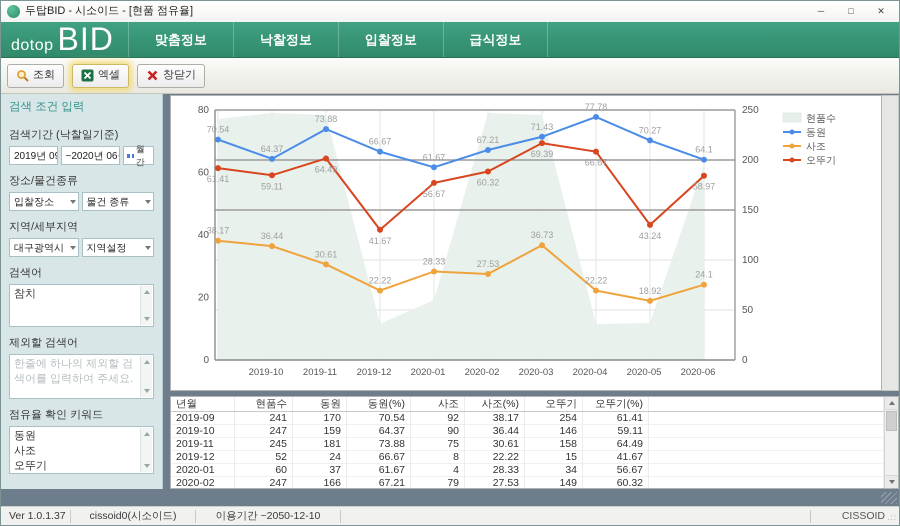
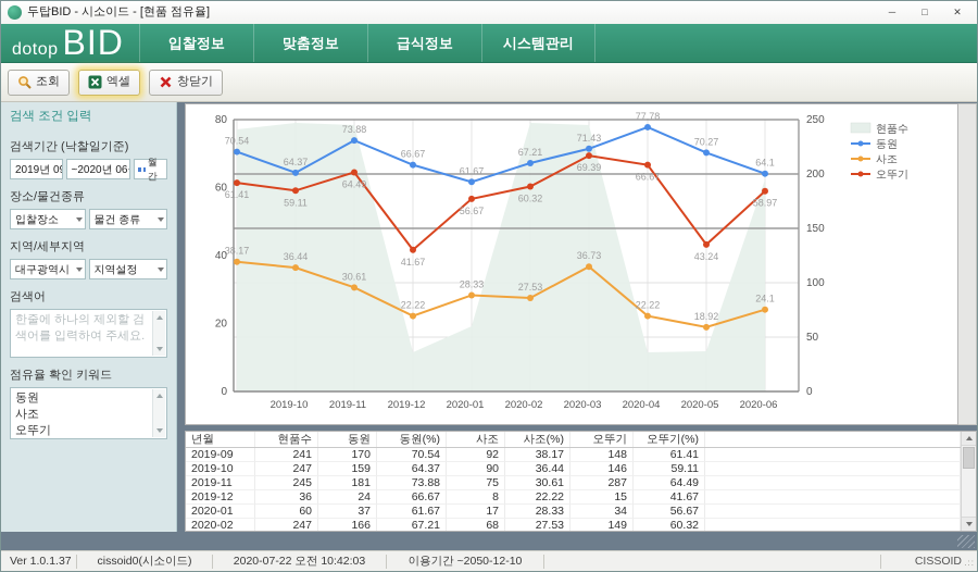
  두탑BID - 시소이드 - [현품 점유율]
  ─
  □
  ✕
  dotop
  BID
- 맞춤정보
+ 입찰정보
- 낙찰정보
- 입찰정보
+ 맞춤정보
  급식정보
+ 시스템관리
  조회
  엑셀
  창닫기
  검색 조건 입력
  검색기간 (낙찰일기준)
  2019년 0
  ~2020년 06
  월간
  장소/물건종류
  입찰장소
  물건 종류
  지역/세부지역
  대구광역시
  지역설정
  검색어
- 참치
- 제외할 검색어
  점유율 확인 키워드
  동원
  사조
  오뚜기
  70.54
  64.37
  73.88
  66.67
  61.67
  67.21
  71.43
  77.78
  70.27
  64.1
  38.17
  36.44
  30.61
  22.22
  28.33
  27.53
  36.73
  22.22
  18.92
  24.1
  61.41
  59.11
  64.49
  41.67
  56.67
  60.32
  69.39
  66.67
  43.24
  58.97
  0
  20
  40
  60
  80
  0
  50
  100
  150
  200
  250
  2019-10
  2019-11
  2019-12
  2020-01
  2020-02
  2020-03
  2020-04
  2020-05
  2020-06
  현품수
  동원
  사조
  오뚜기
  년월
  현품수
  동원
  동원(%)
  사조
  사조(%)
  오뚜기
  오뚜기(%)
  2019-09
  241
  170
  70.54
  92
  38.17
- 254
+ 148
  61.41
  2019-10
  247
  159
  64.37
  90
  36.44
  146
  59.11
  2019-11
  245
  181
  73.88
  75
  30.61
- 158
+ 287
  64.49
  2019-12
- 52
+ 36
  24
  66.67
  8
  22.22
  15
  41.67
  2020-01
  60
  37
  61.67
- 4
+ 17
  28.33
  34
  56.67
  2020-02
  247
  166
  67.21
- 79
+ 68
  27.53
  149
  60.32
  Ver 1.0.1.37
  cissoid0(시소이드)
+ 2020-07-22 오전 10:42:03
  이용기간 ~2050-12-10
  CISSOID
  .::
